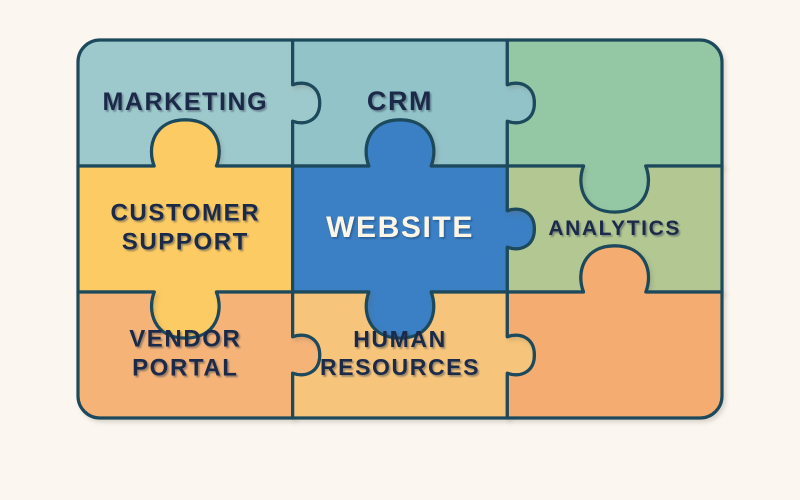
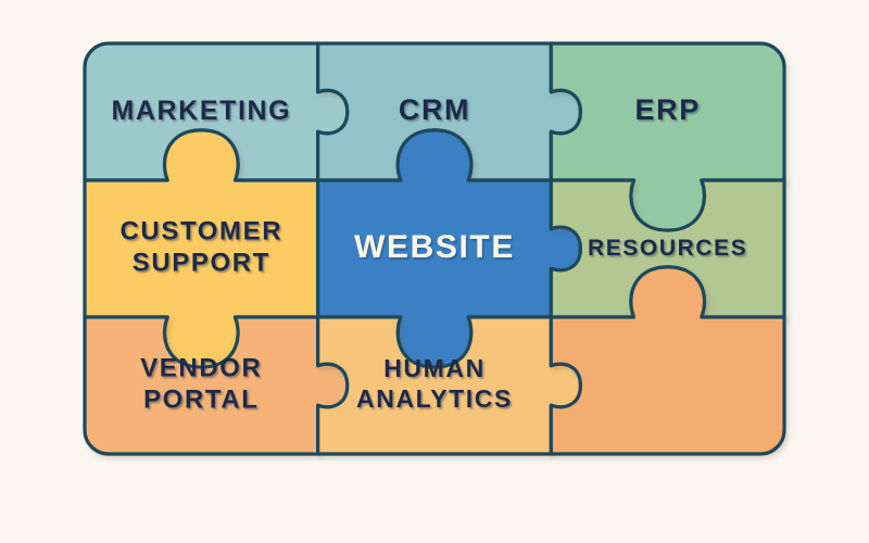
  MARKETING
  CRM
+ ERP
  CUSTOMER SUPPORT
  WEBSITE
- ANALYTICS
+ RESOURCES
  VENDOR PORTAL
- HUMAN RESOURCES
+ HUMAN ANALYTICS
